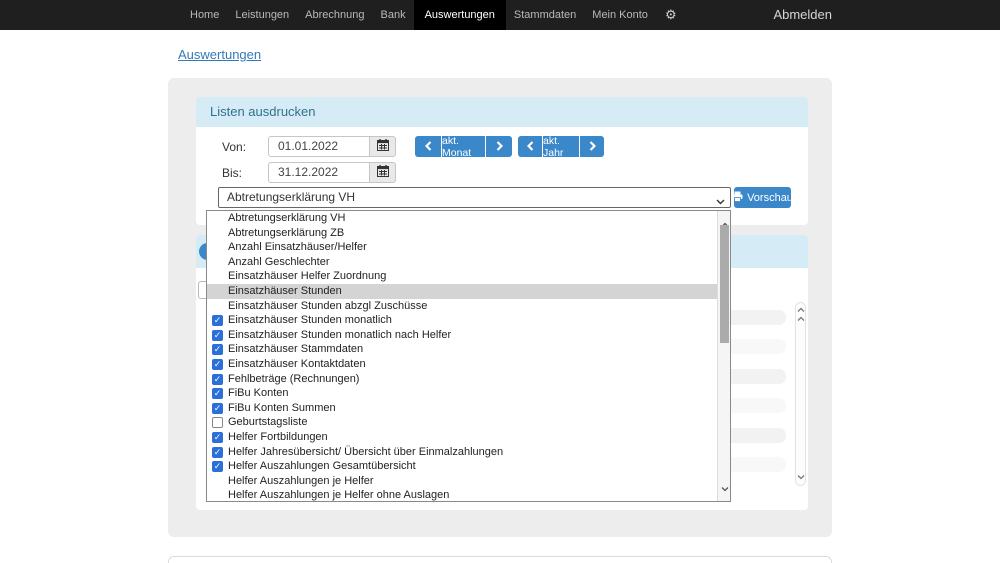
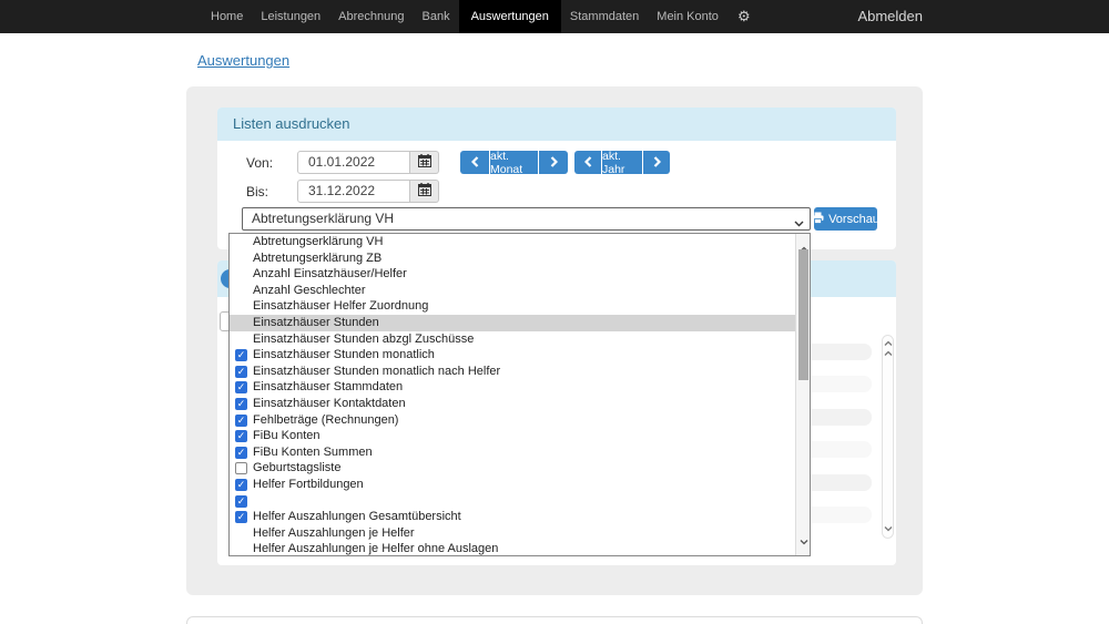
  Home
  Leistungen
  Abrechnung
  Bank
  Auswertungen
  Stammdaten
  Mein Konto
  ⚙
  Abmelden
  Auswertungen
  Listen ausdrucken
  Von:
  01.01.2022
  Bis:
  31.12.2022
  akt. Monat
  akt. Jahr
  Abtretungserklärung VH
  Vorschau
  Abtretungserklärung VH
  Abtretungserklärung ZB
  Anzahl Einsatzhäuser/Helfer
  Anzahl Geschlechter
  Einsatzhäuser Helfer Zuordnung
  Einsatzhäuser Stunden
  Einsatzhäuser Stunden abzgl Zuschüsse
  ✓
  Einsatzhäuser Stunden monatlich
  ✓
  Einsatzhäuser Stunden monatlich nach Helfer
  ✓
  Einsatzhäuser Stammdaten
  ✓
  Einsatzhäuser Kontaktdaten
  ✓
  Fehlbeträge (Rechnungen)
  ✓
  FiBu Konten
  ✓
  FiBu Konten Summen
  Geburtstagsliste
  ✓
  Helfer Fortbildungen
  ✓
- Helfer Jahresübersicht/ Übersicht über Einmalzahlungen
  ✓
  Helfer Auszahlungen Gesamtübersicht
  Helfer Auszahlungen je Helfer
  Helfer Auszahlungen je Helfer ohne Auslagen
